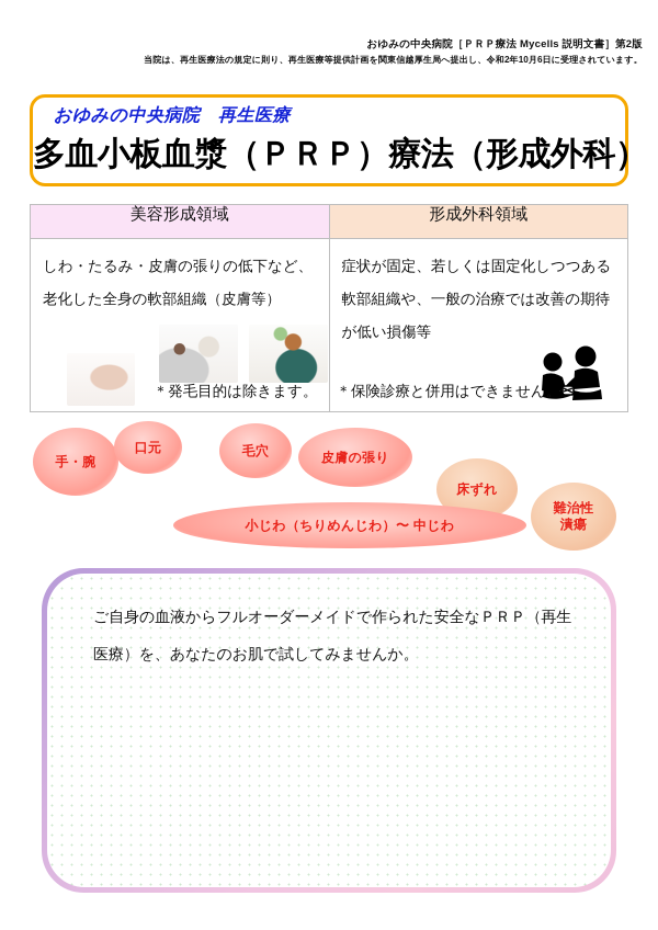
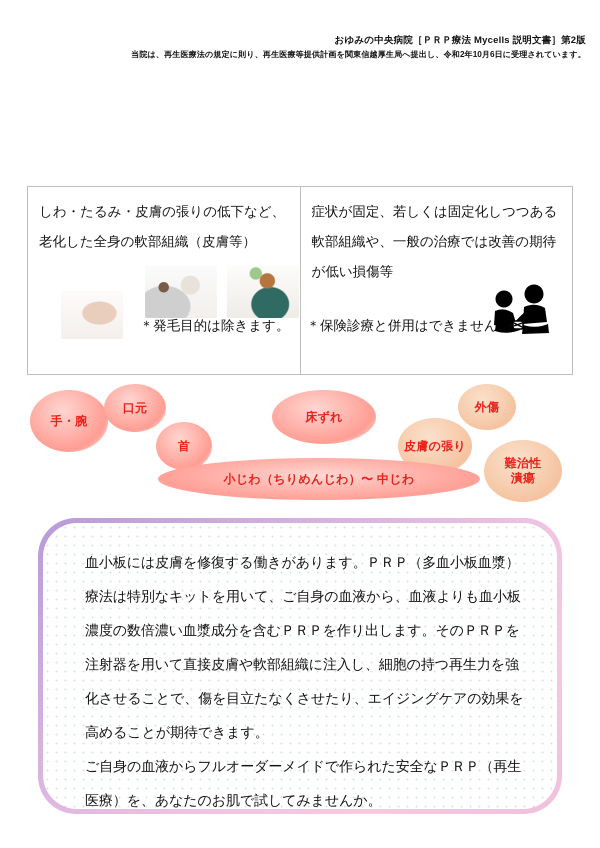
  おゆみの中央病院［ＰＲＰ療法 Mycells 説明文書］第2版
  当院は、再生医療法の規定に則り、再生医療等提供計画を関東信越厚生局へ提出し、令和2年10月6日に受理されています。
- おゆみの中央病院 再生医療
- 多血小板血漿（ＰＲＰ）療法（形成外科）
- 美容形成領域	形成外科領域
  しわ・たるみ・皮膚の張りの低下など、 老化した全身の軟部組織（皮膚等） ＊発毛目的は除きます。	症状が固定、若しくは固定化しつつある 軟部組織や、一般の治療では改善の期待 が低い損傷等 ＊保険診療と併用はできません。
  手・腕
  口元
- 毛穴
- 皮膚の張り
+ 床ずれ
+ 外傷
+ 首
- 床ずれ
+ 皮膚の張り
  難治性
  潰瘍
  小じわ（ちりめんじわ）〜 中じわ
+ 血小板には皮膚を修復する働きがあります。ＰＲＰ（多血小板血漿）療法は特別なキットを用いて、ご自身の血液から、血液よりも血小板濃度の数倍濃い血漿成分を含むＰＲＰを作り出します。そのＰＲＰを注射器を用いて直接皮膚や軟部組織に注入し、細胞の持つ再生力を強化させることで、傷を目立たなくさせたり、エイジングケアの効果を高めることが期待できます。
  ご自身の血液からフルオーダーメイドで作られた安全なＰＲＰ（再生医療）を、あなたのお肌で試してみませんか。
